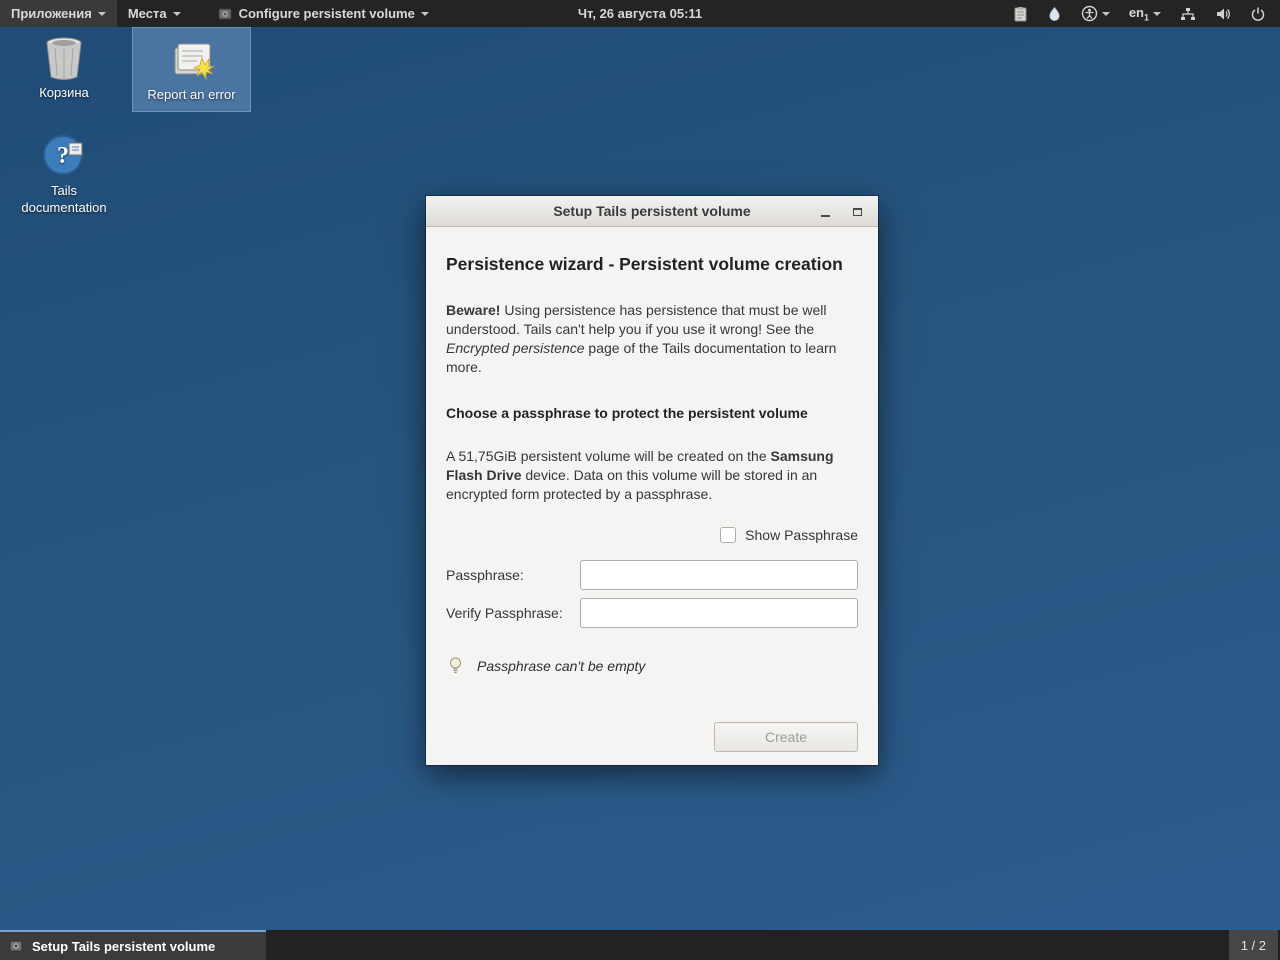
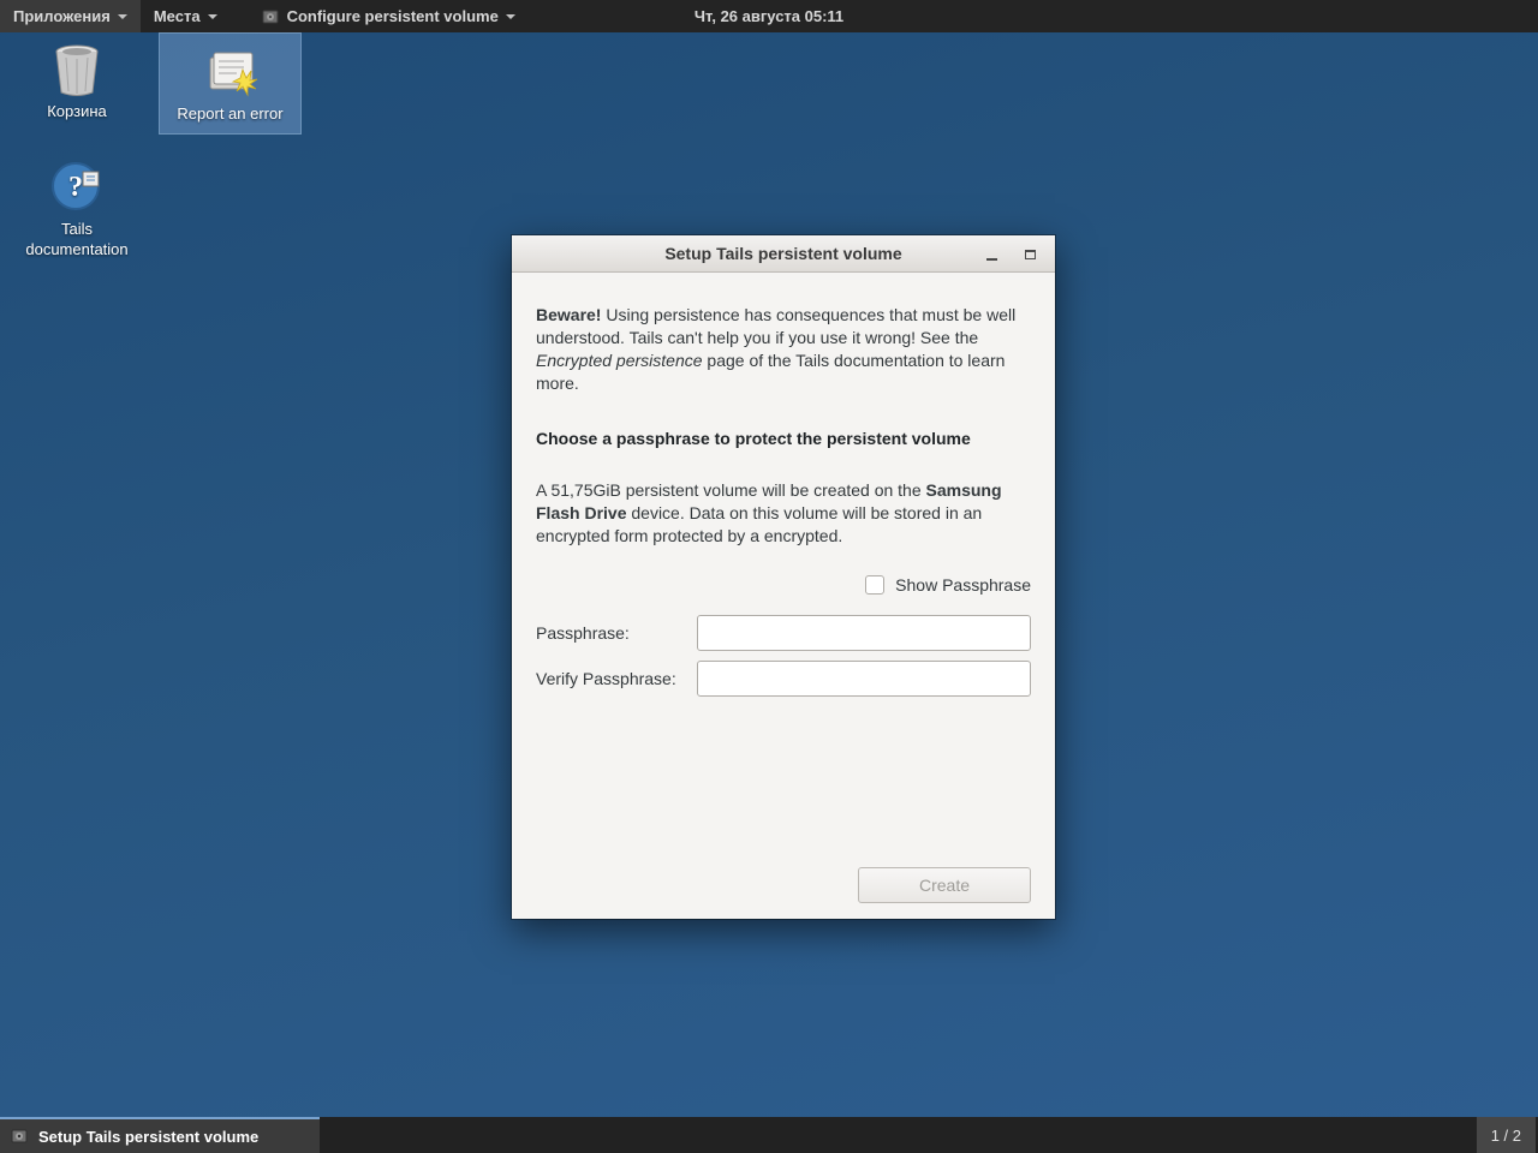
  Приложения
  Места
  Configure persistent volume
  Чт, 26 августа 05:11
- en1
  Корзина
  Report an error
  ?
  Tails documentation
  Setup Tails persistent volume
- Persistence wizard - Persistent volume creation
- Beware! Using persistence has persistence that must be well understood. Tails can't help you if you use it wrong! See the Encrypted persistence page of the Tails documentation to learn more.
+ Beware! Using persistence has consequences that must be well understood. Tails can't help you if you use it wrong! See the Encrypted persistence page of the Tails documentation to learn more.
  Choose a passphrase to protect the persistent volume
- A 51,75GiB persistent volume will be created on the Samsung Flash Drive device. Data on this volume will be stored in an encrypted form protected by a passphrase.
+ A 51,75GiB persistent volume will be created on the Samsung Flash Drive device. Data on this volume will be stored in an encrypted form protected by a encrypted.
  Show Passphrase
  Passphrase:
  Verify Passphrase:
- Passphrase can't be empty
  Create
  Setup Tails persistent volume
  1 / 2
